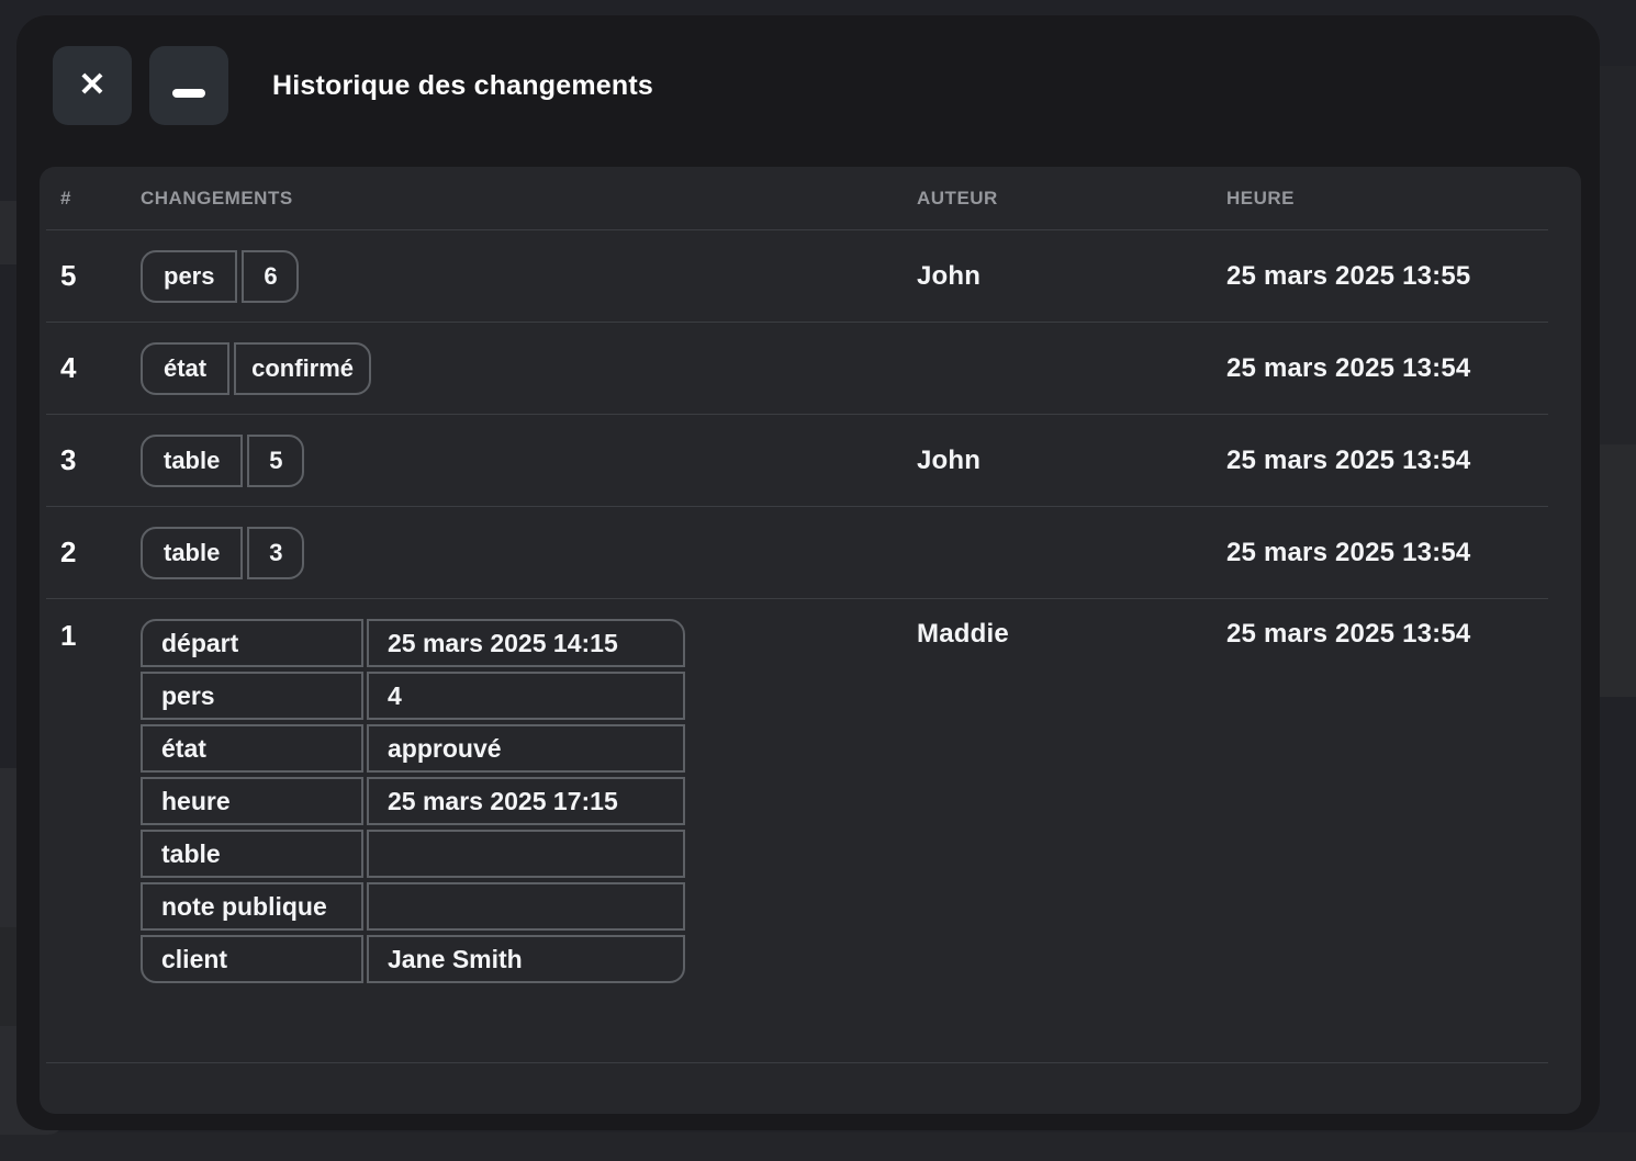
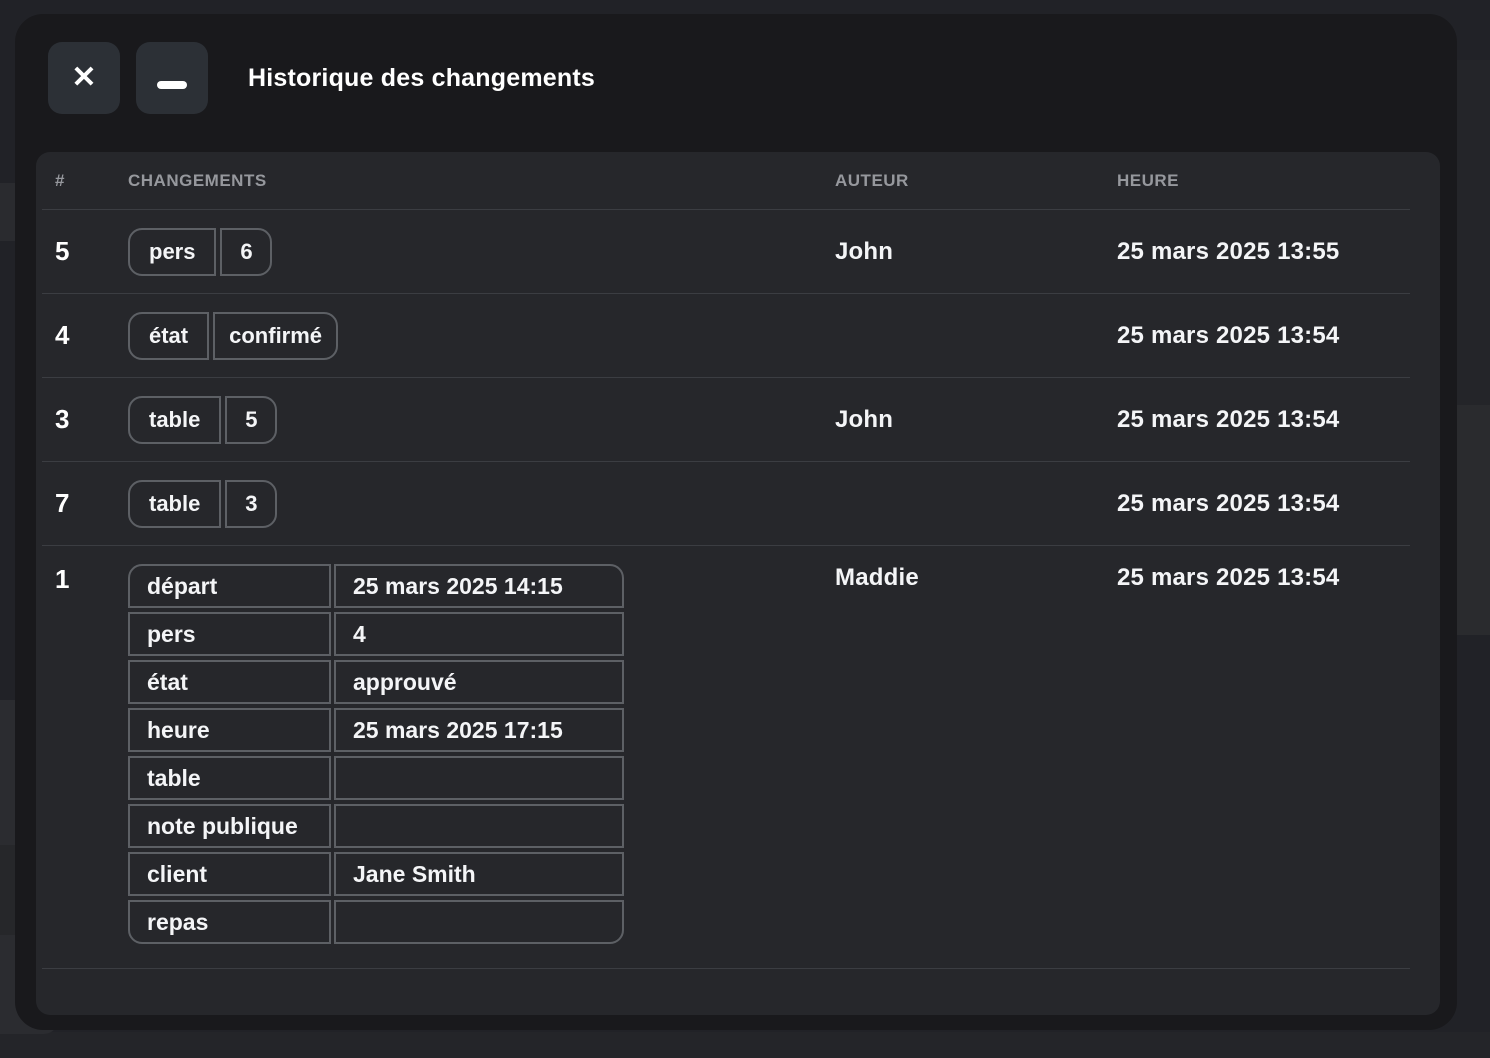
  ✕
  Historique des changements
  #
  CHANGEMENTS
  AUTEUR
  HEURE
  5
  pers
  6
  John
  25 mars 2025 13:55
  4
  état
  confirmé
  25 mars 2025 13:54
  3
  table
  5
  John
  25 mars 2025 13:54
- 2
+ 7
  table
  3
  25 mars 2025 13:54
  1
  départ
  25 mars 2025 14:15
  pers
  4
  état
  approuvé
  heure
  25 mars 2025 17:15
  table
  note publique
  client
  Jane Smith
+ repas
  Maddie
  25 mars 2025 13:54
